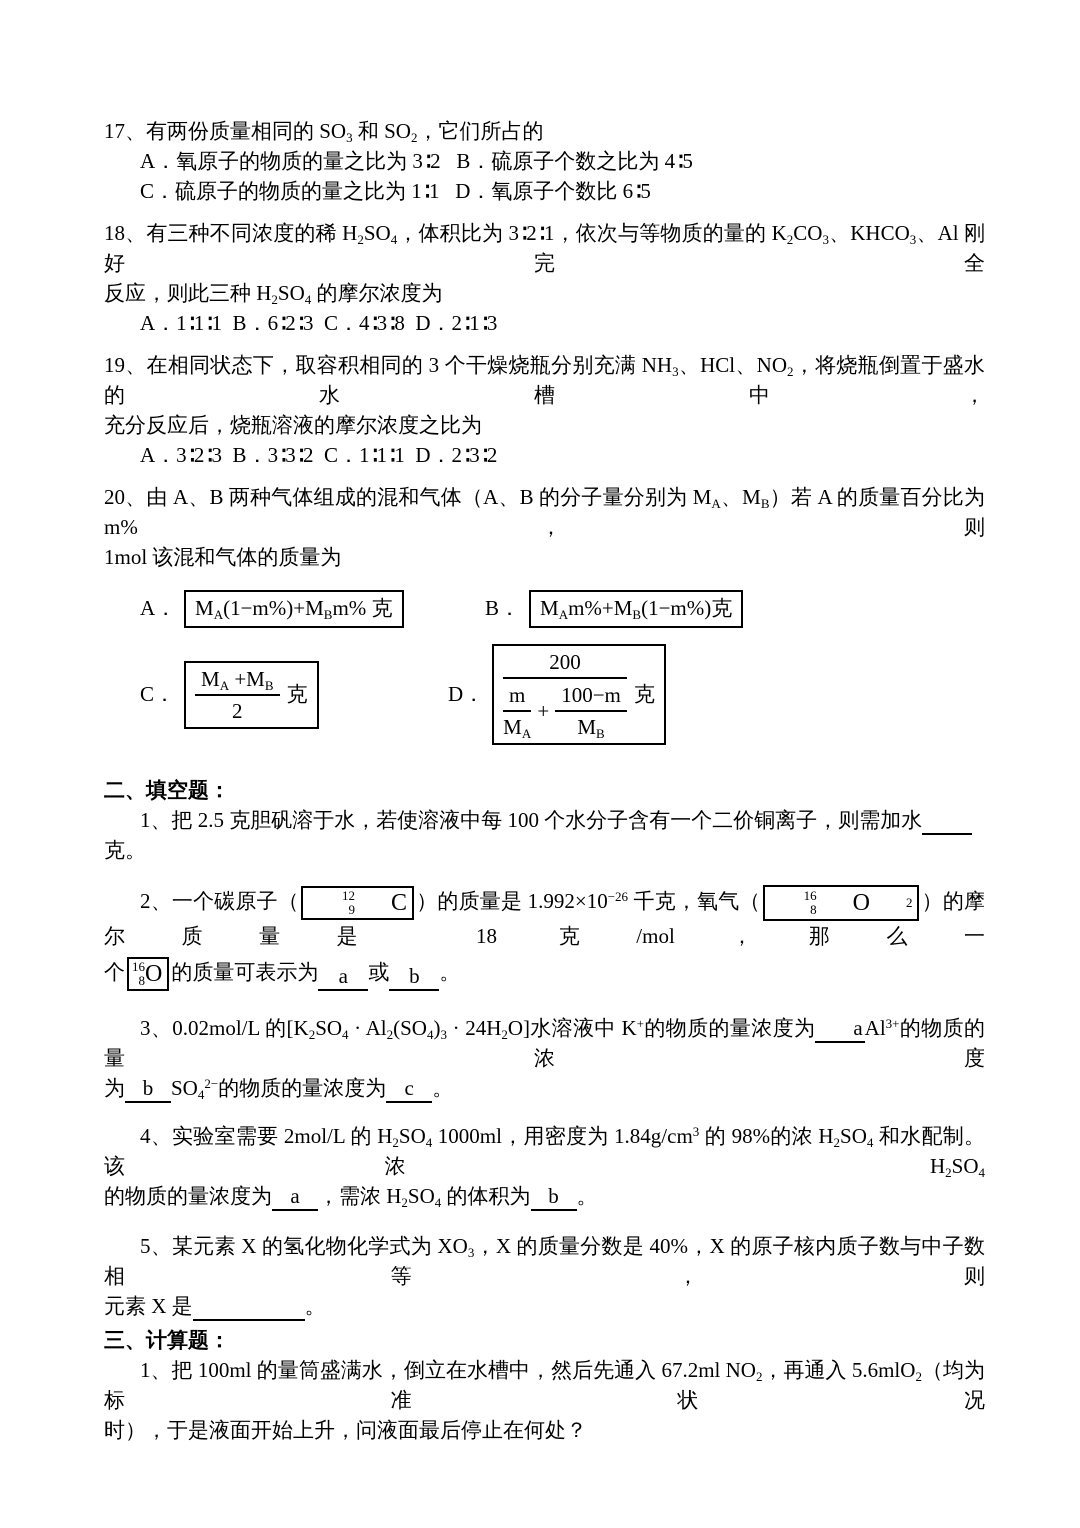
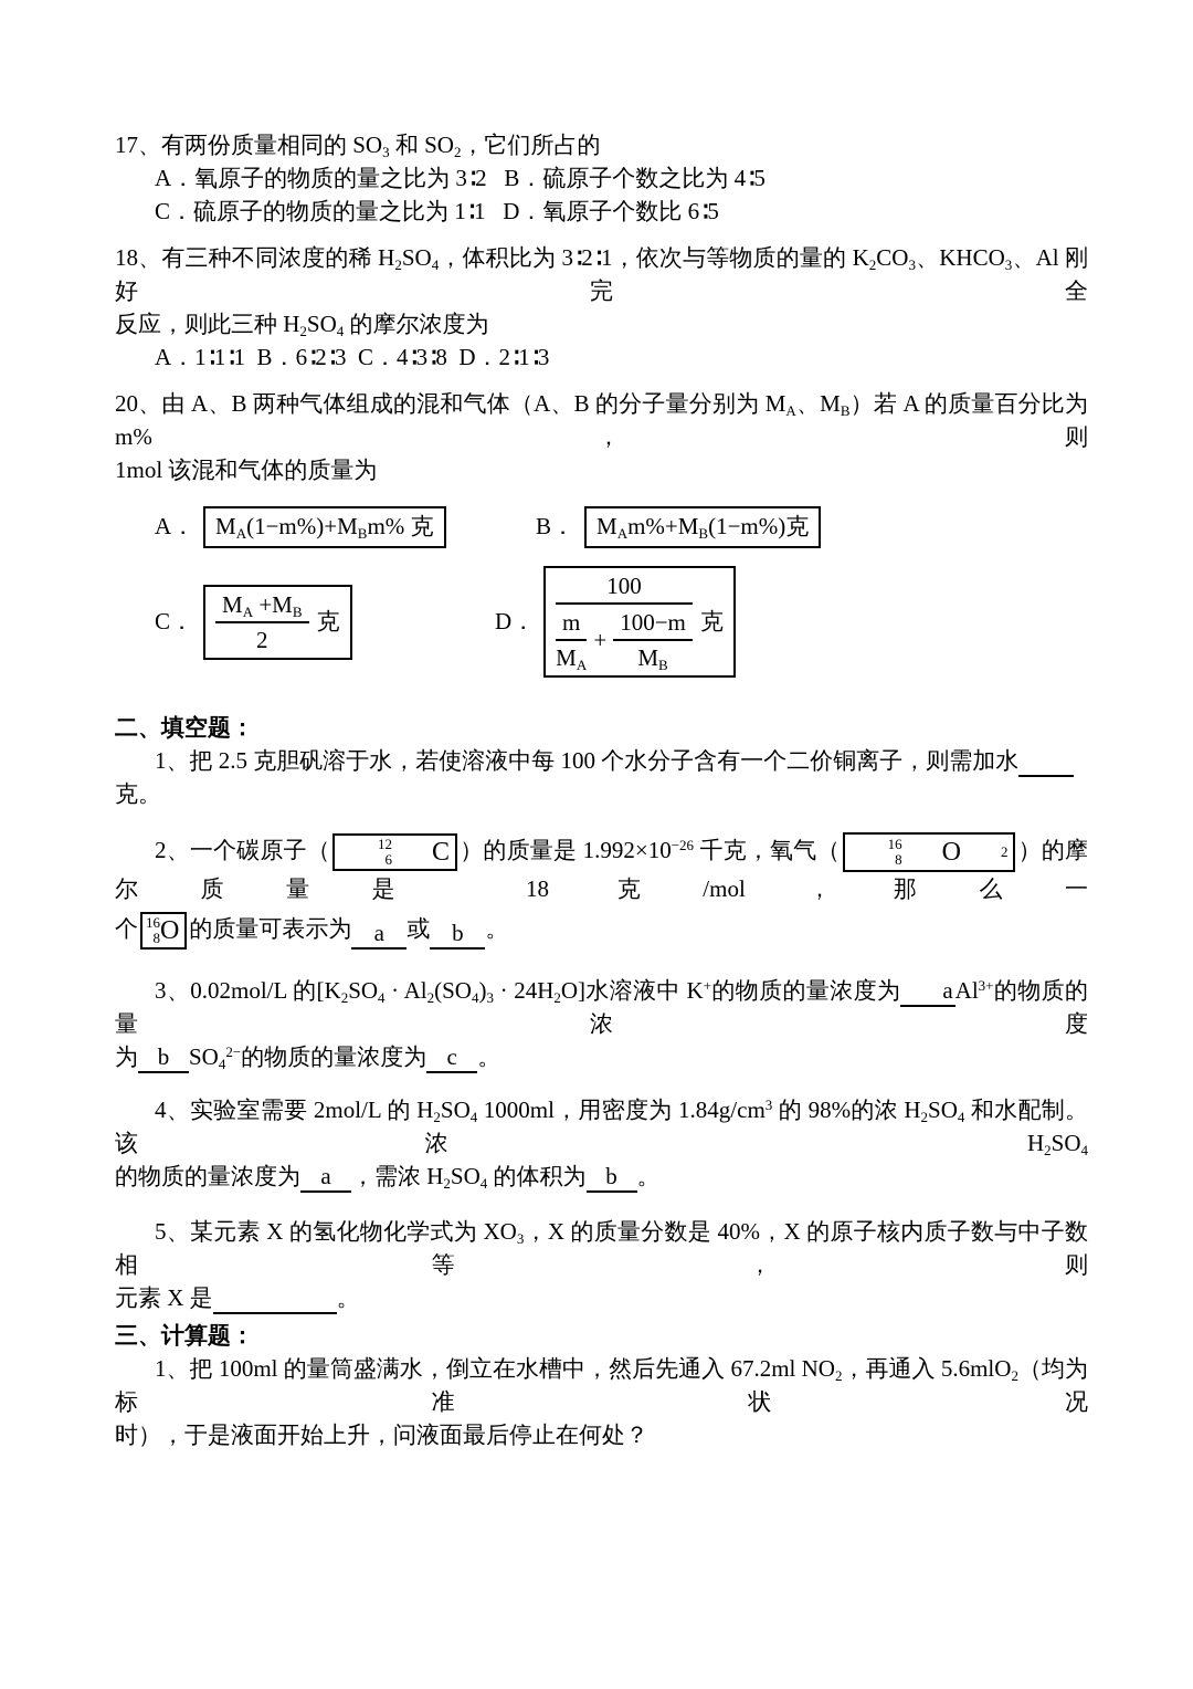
  17、有两份质量相同的 SO3 和 SO2，它们所占的
  A．氧原子的物质的量之比为 3∶2 B．硫原子个数之比为 4∶5
  C．硫原子的物质的量之比为 1∶1 D．氧原子个数比 6∶5
  18、有三种不同浓度的稀 H2SO4，体积比为 3∶2∶1，依次与等物质的量的 K2CO3、KHCO3、Al 刚好完全
  反应，则此三种 H2SO4 的摩尔浓度为
  A．1∶1∶1 B．6∶2∶3 C．4∶3∶8 D．2∶1∶3
- 19、在相同状态下，取容积相同的 3 个干燥烧瓶分别充满 NH3、HCl、NO2，将烧瓶倒置于盛水的水槽中，
- 充分反应后，烧瓶溶液的摩尔浓度之比为
- A．3∶2∶3 B．3∶3∶2 C．1∶1∶1 D．2∶3∶2
  20、由 A、B 两种气体组成的混和气体（A、B 的分子量分别为 MA、MB）若 A 的质量百分比为 m%，则
  1mol 该混和气体的质量为
  A．
  MA(1−m%)+MBm% 克
  B．
  MAm%+MB(1−m%)克
  C．
  MA +MB
  2
  克
  D．
- 200
+ 100
  m
  MA
  +
  100−m
  MB
  克
  二、填空题：
  1、把 2.5 克胆矾溶于水，若使溶液中每 100 个水分子含有一个二价铜离子，则需加水克。
  2、一个碳原子（
  12
- 9
+ 6
  C
  ）的质量是 1.992×10−26 千克，氧气（
  16
  8
  O
  2
  ）的摩尔质量是 18 克/mol，那么一
  个
  16
  8
  O
  的质量可表示为 a 或 b 。
  3、0.02mol/L 的[K2SO4 · Al2(SO4)3 · 24H2O]水溶液中 K+的物质的量浓度为 aAl3+的物质的量浓度
  为 b SO42−的物质的量浓度为 c 。
  4、实验室需要 2mol/L 的 H2SO4 1000ml，用密度为 1.84g/cm3 的 98%的浓 H2SO4 和水配制。该浓 H2SO4
  的物质的量浓度为 a ，需浓 H2SO4 的体积为 b 。
  5、某元素 X 的氢化物化学式为 XO3，X 的质量分数是 40%，X 的原子核内质子数与中子数相等，则
  元素 X 是 。
  三、计算题：
  1、把 100ml 的量筒盛满水，倒立在水槽中，然后先通入 67.2ml NO2，再通入 5.6mlO2（均为标准状况
  时），于是液面开始上升，问液面最后停止在何处？
